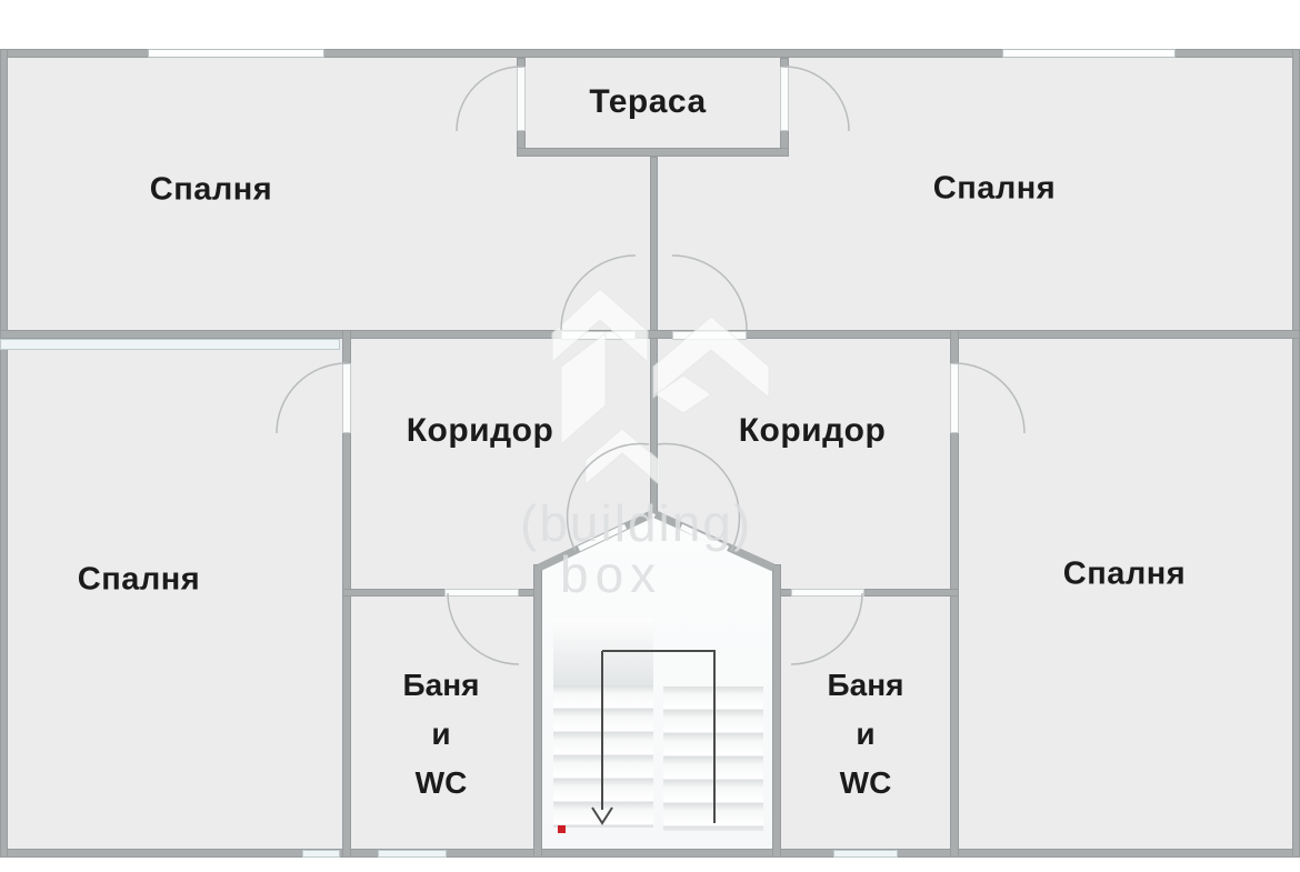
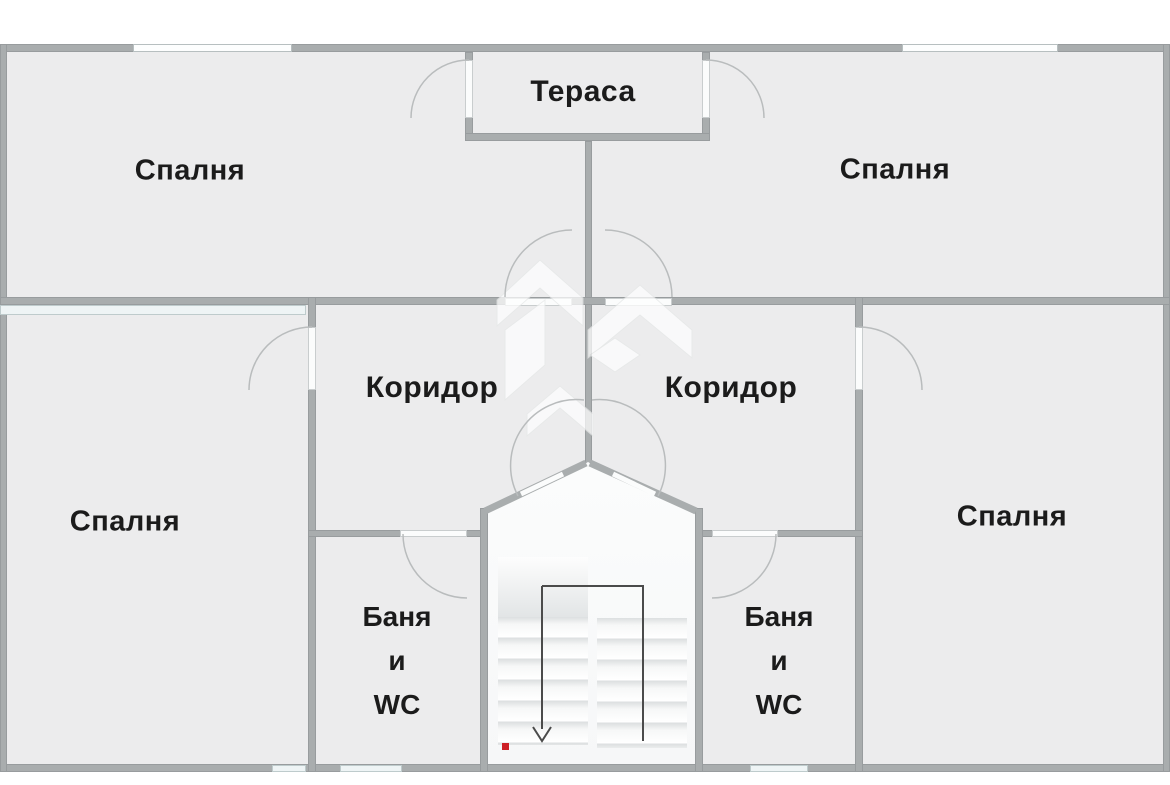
- (building)
- box
  Тераса
  Спалня
  Спалня
  Коридор
  Коридор
  Спалня
  Спалня
  Баня
  и
  WC
  Баня
  и
  WC
